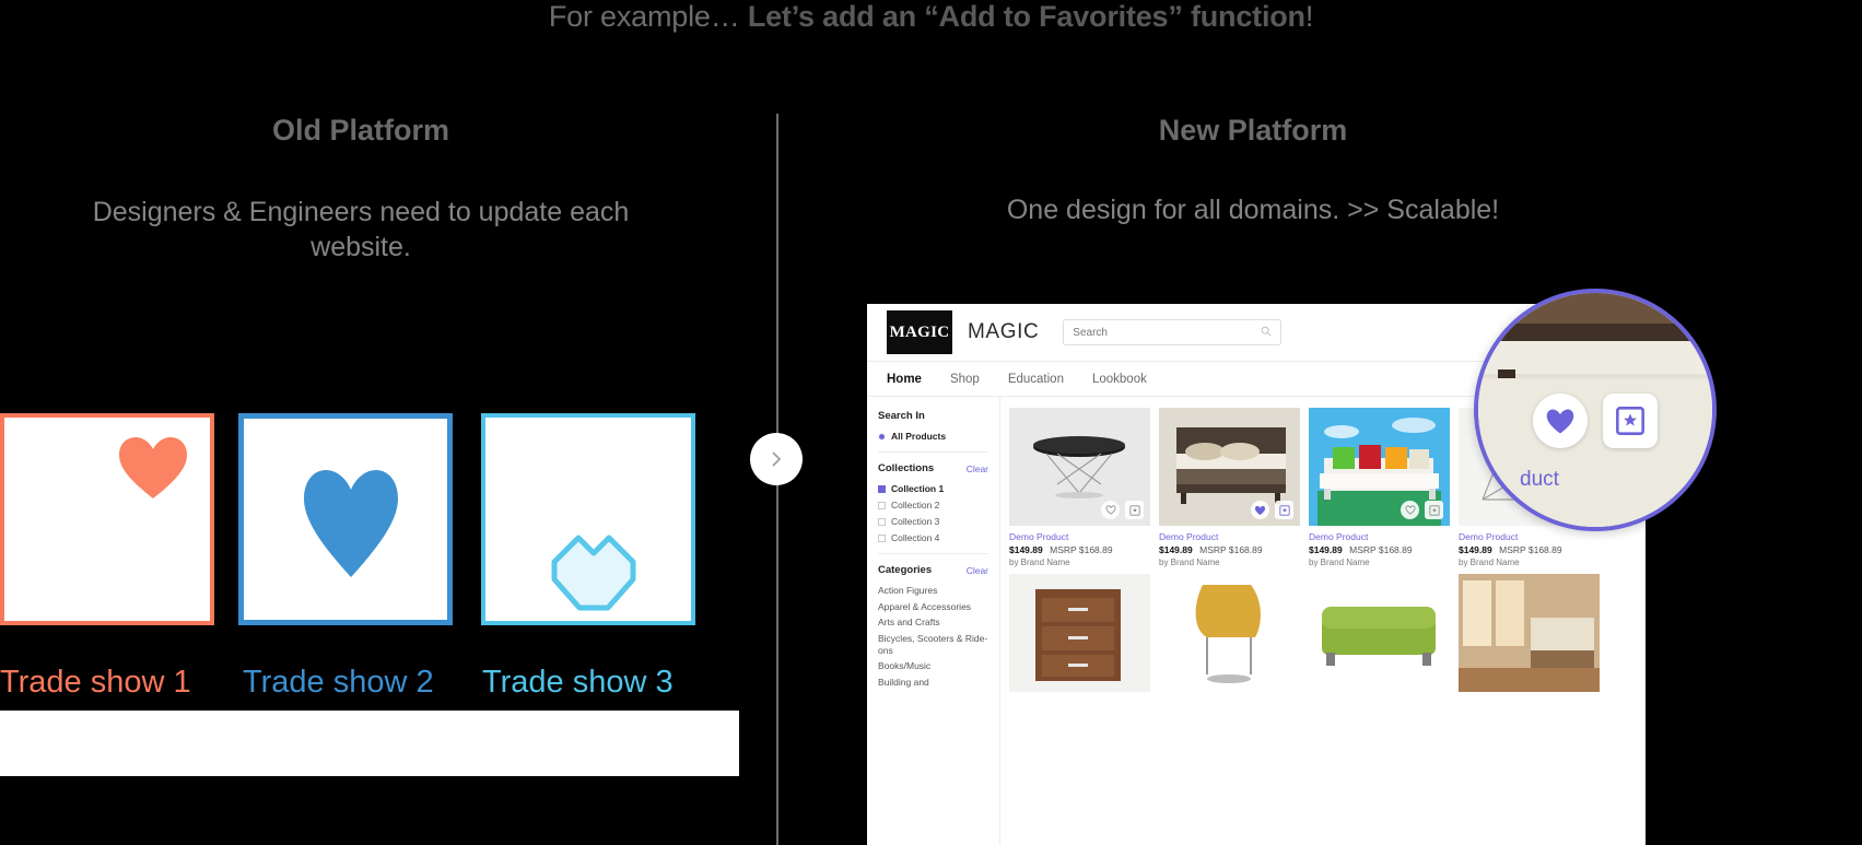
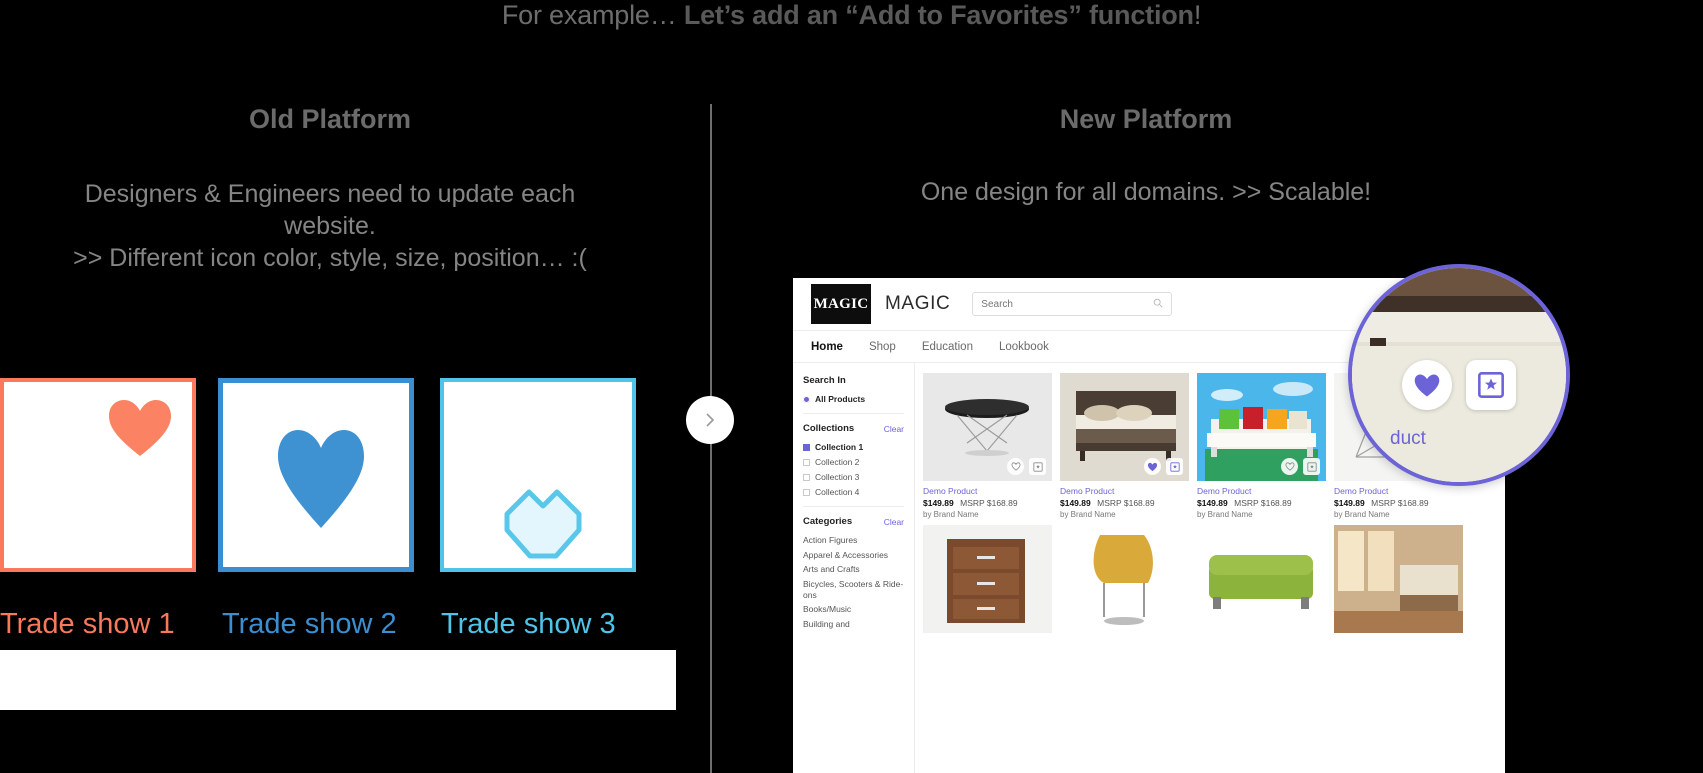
  For example… Let’s add an “Add to Favorites” function!
  Old Platform
  Designers & Engineers need to update each
  website.
+ >> Different icon color, style, size, position… :(
  Trade show 1
  Trade show 2
  Trade show 3
  New Platform
  One design for all domains. >> Scalable!
  MAGIC
  MAGIC
  Search
  Home
  Shop
  Education
  Lookbook
  Search In
  All Products
  Collections
  Clear
  Collection 1
  Collection 2
  Collection 3
  Collection 4
  Categories
  Clear
  Action Figures
  Apparel & Accessories
  Arts and Crafts
  Bicycles, Scooters & Ride-ons
  Books/Music
  Building and
  Demo Product
  $149.89 MSRP $168.89
  by Brand Name
  Demo Product
  $149.89 MSRP $168.89
  by Brand Name
  Demo Product
  $149.89 MSRP $168.89
  by Brand Name
  Demo Product
  $149.89 MSRP $168.89
  by Brand Name
  duct
